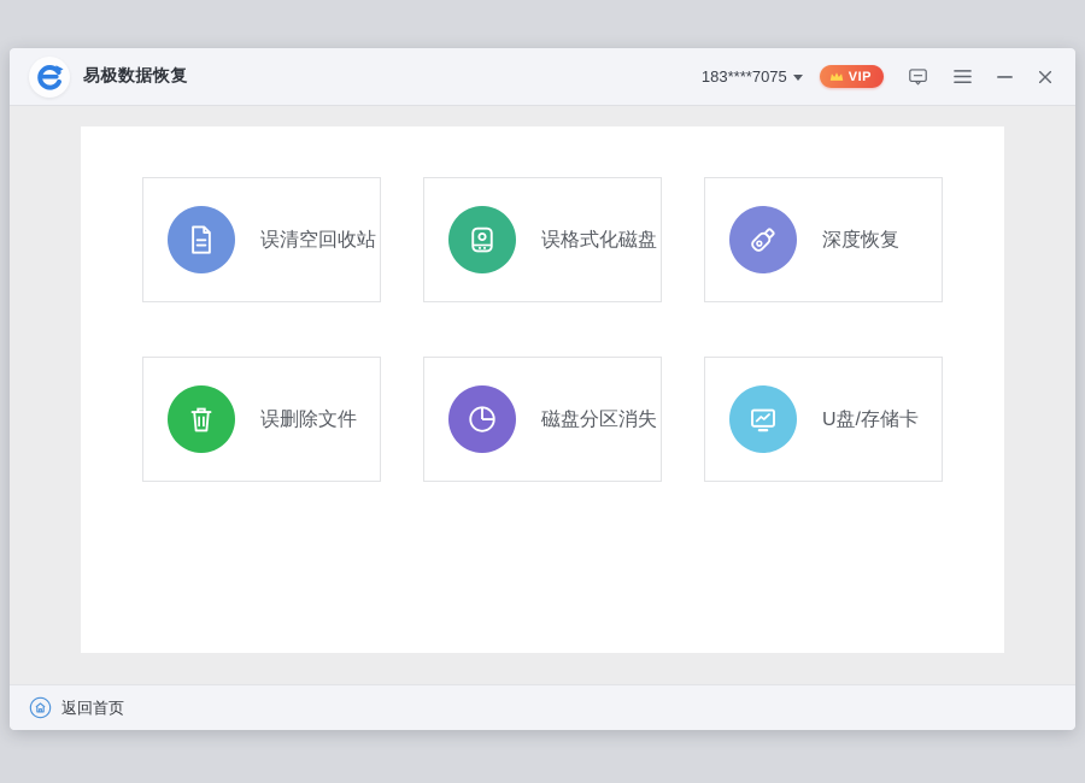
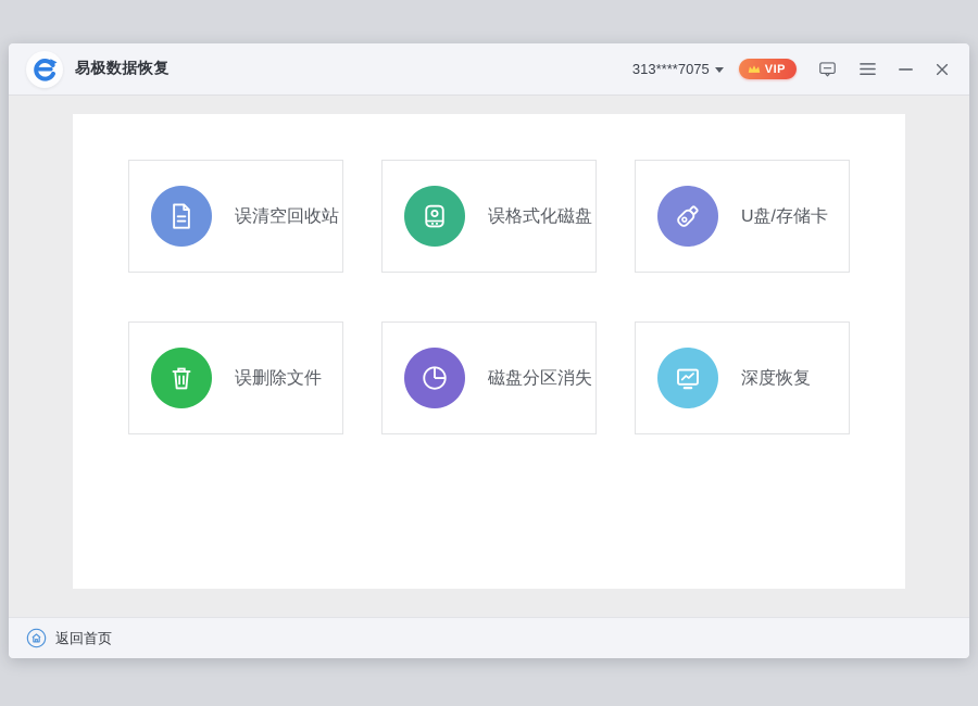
  易极数据恢复
- 183****7075
+ 313****7075
  VIP
  误清空回收站
  误格式化磁盘
- 深度恢复
+ U盘/存储卡
  误删除文件
  磁盘分区消失
- U盘/存储卡
+ 深度恢复
  返回首页
